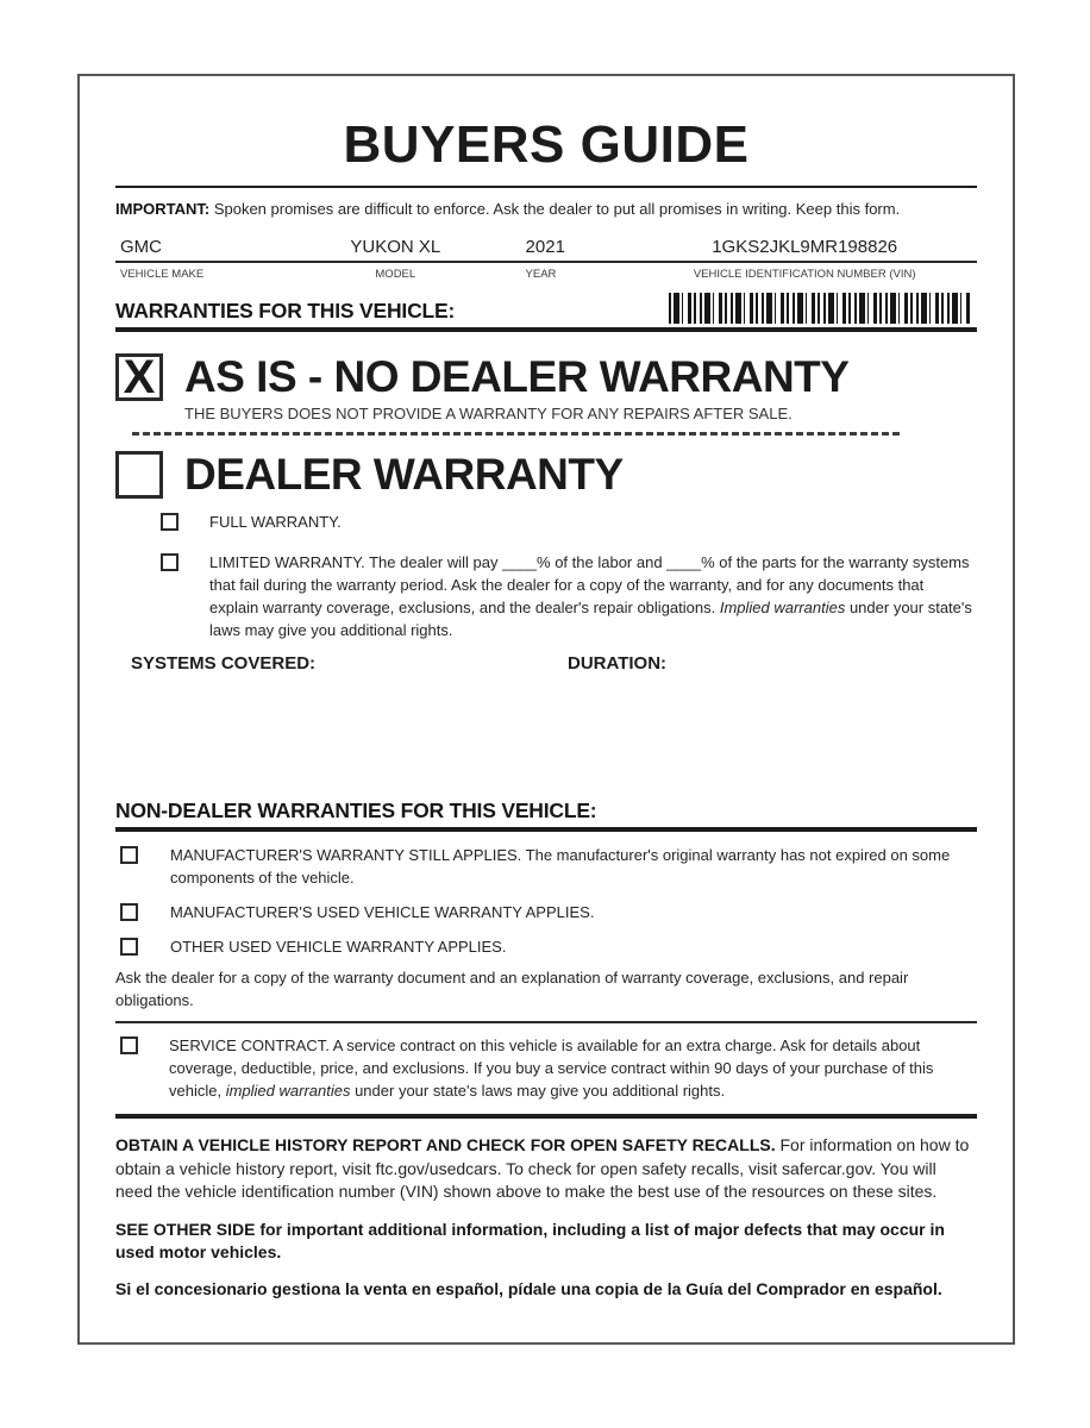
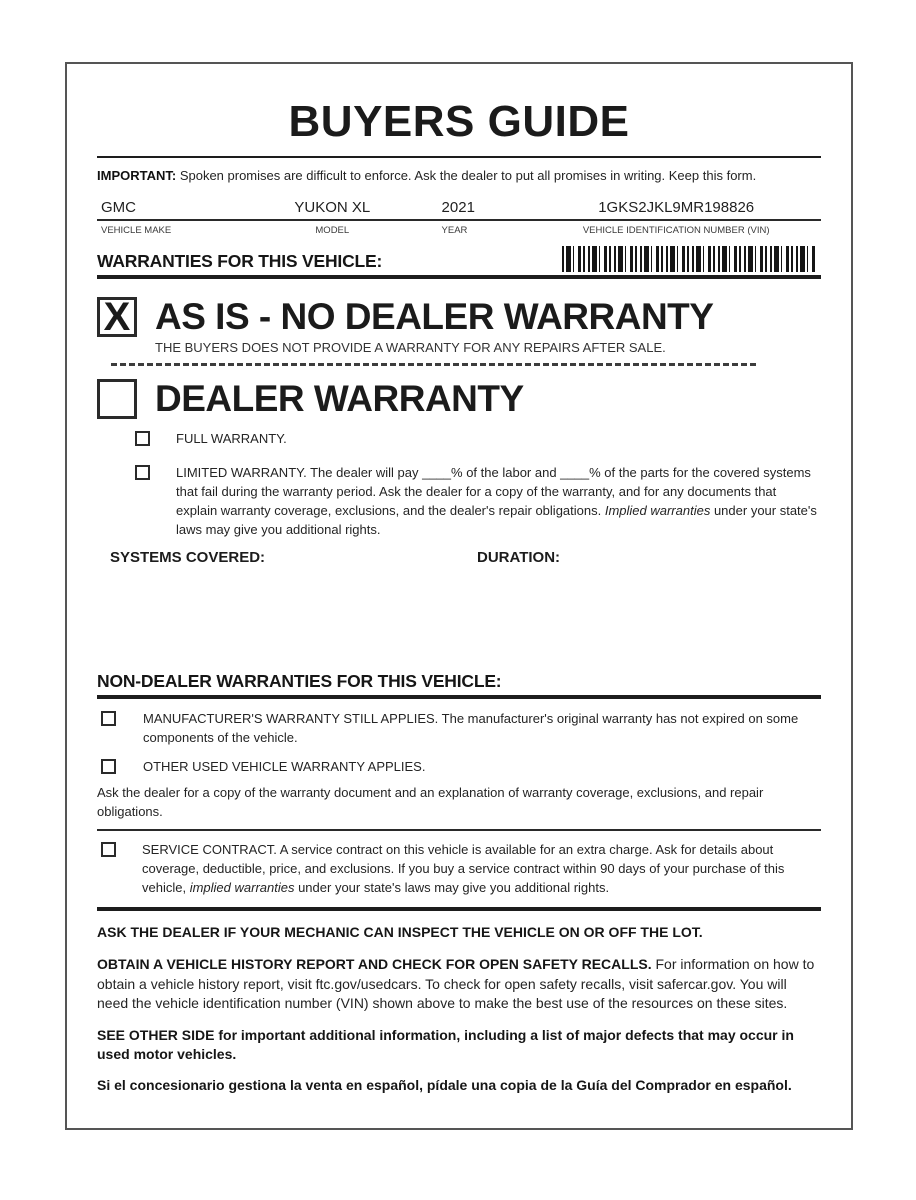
  BUYERS GUIDE
  IMPORTANT: Spoken promises are difficult to enforce. Ask the dealer to put all promises in writing. Keep this form.
  GMC
  YUKON XL
  2021
  1GKS2JKL9MR198826
  VEHICLE MAKE
  MODEL
  YEAR
  VEHICLE IDENTIFICATION NUMBER (VIN)
  WARRANTIES FOR THIS VEHICLE:
  X
  AS IS - NO DEALER WARRANTY
  THE BUYERS DOES NOT PROVIDE A WARRANTY FOR ANY REPAIRS AFTER SALE.
  DEALER WARRANTY
  FULL WARRANTY.
- LIMITED WARRANTY. The dealer will pay ____% of the labor and ____% of the parts for the warranty systems that fail during the warranty period. Ask the dealer for a copy of the warranty, and for any documents that explain warranty coverage, exclusions, and the dealer's repair obligations. Implied warranties under your state's laws may give you additional rights.
+ LIMITED WARRANTY. The dealer will pay ____% of the labor and ____% of the parts for the covered systems that fail during the warranty period. Ask the dealer for a copy of the warranty, and for any documents that explain warranty coverage, exclusions, and the dealer's repair obligations. Implied warranties under your state's laws may give you additional rights.
  SYSTEMS COVERED:
  DURATION:
  NON-DEALER WARRANTIES FOR THIS VEHICLE:
  MANUFACTURER'S WARRANTY STILL APPLIES. The manufacturer's original warranty has not expired on some components of the vehicle.
- MANUFACTURER'S USED VEHICLE WARRANTY APPLIES.
  OTHER USED VEHICLE WARRANTY APPLIES.
  Ask the dealer for a copy of the warranty document and an explanation of warranty coverage, exclusions, and repair obligations.
  SERVICE CONTRACT. A service contract on this vehicle is available for an extra charge. Ask for details about coverage, deductible, price, and exclusions. If you buy a service contract within 90 days of your purchase of this vehicle, implied warranties under your state's laws may give you additional rights.
+ ASK THE DEALER IF YOUR MECHANIC CAN INSPECT THE VEHICLE ON OR OFF THE LOT.
  OBTAIN A VEHICLE HISTORY REPORT AND CHECK FOR OPEN SAFETY RECALLS. For information on how to obtain a vehicle history report, visit ftc.gov/usedcars. To check for open safety recalls, visit safercar.gov. You will need the vehicle identification number (VIN) shown above to make the best use of the resources on these sites.
  SEE OTHER SIDE for important additional information, including a list of major defects that may occur in used motor vehicles.
  Si el concesionario gestiona la venta en español, pídale una copia de la Guía del Comprador en español.
